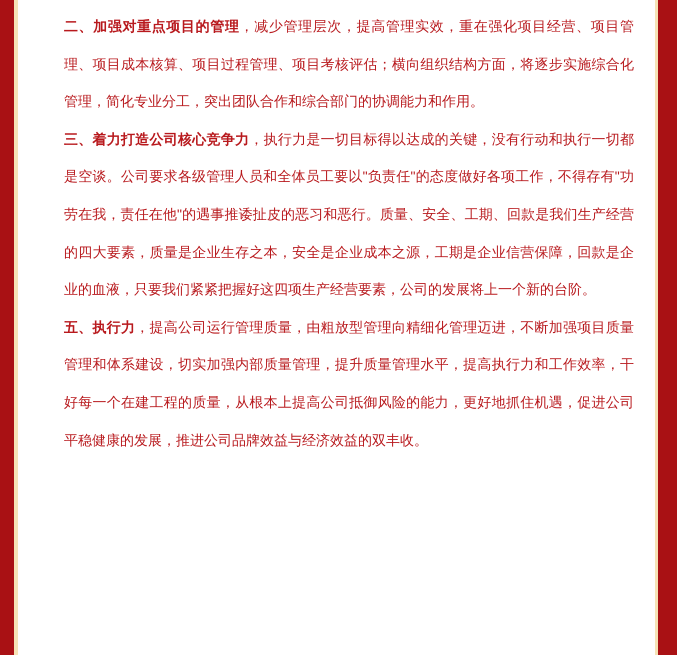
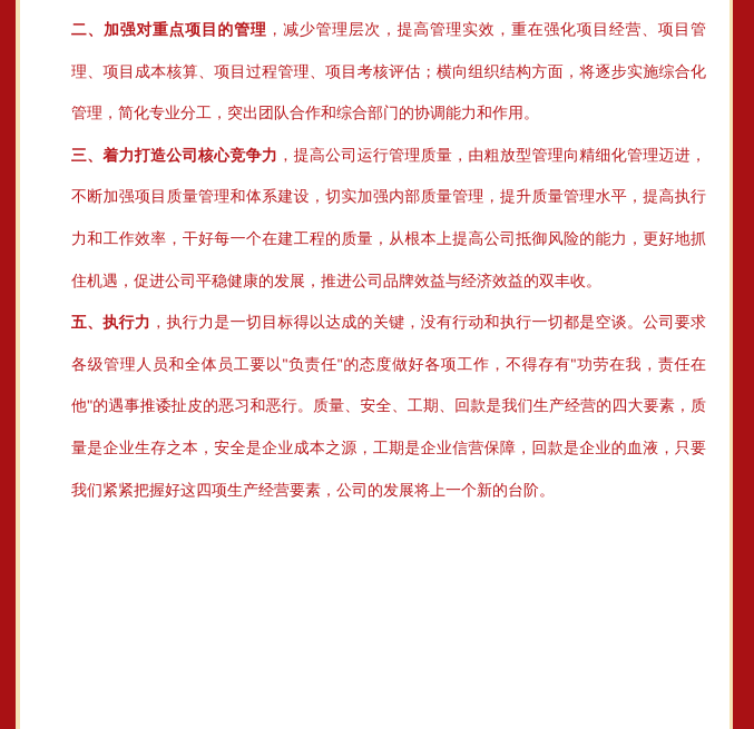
  二、加强对重点项目的管理，减少管理层次，提高管理实效，重在强化项目经营、项目管理、项目成本核算、项目过程管理、项目考核评估；横向组织结构方面，将逐步实施综合化管理，简化专业分工，突出团队合作和综合部门的协调能力和作用。
- 三、着力打造公司核心竞争力，执行力是一切目标得以达成的关键，没有行动和执行一切都是空谈。公司要求各级管理人员和全体员工要以"负责任"的态度做好各项工作，不得存有"功劳在我，责任在他"的遇事推诿扯皮的恶习和恶行。质量、安全、工期、回款是我们生产经营的四大要素，质量是企业生存之本，安全是企业成本之源，工期是企业信营保障，回款是企业的血液，只要我们紧紧把握好这四项生产经营要素，公司的发展将上一个新的台阶。
+ 三、着力打造公司核心竞争力，提高公司运行管理质量，由粗放型管理向精细化管理迈进，不断加强项目质量管理和体系建设，切实加强内部质量管理，提升质量管理水平，提高执行力和工作效率，干好每一个在建工程的质量，从根本上提高公司抵御风险的能力，更好地抓住机遇，促进公司平稳健康的发展，推进公司品牌效益与经济效益的双丰收。
- 五、执行力，提高公司运行管理质量，由粗放型管理向精细化管理迈进，不断加强项目质量管理和体系建设，切实加强内部质量管理，提升质量管理水平，提高执行力和工作效率，干好每一个在建工程的质量，从根本上提高公司抵御风险的能力，更好地抓住机遇，促进公司平稳健康的发展，推进公司品牌效益与经济效益的双丰收。
+ 五、执行力，执行力是一切目标得以达成的关键，没有行动和执行一切都是空谈。公司要求各级管理人员和全体员工要以"负责任"的态度做好各项工作，不得存有"功劳在我，责任在他"的遇事推诿扯皮的恶习和恶行。质量、安全、工期、回款是我们生产经营的四大要素，质量是企业生存之本，安全是企业成本之源，工期是企业信营保障，回款是企业的血液，只要我们紧紧把握好这四项生产经营要素，公司的发展将上一个新的台阶。
